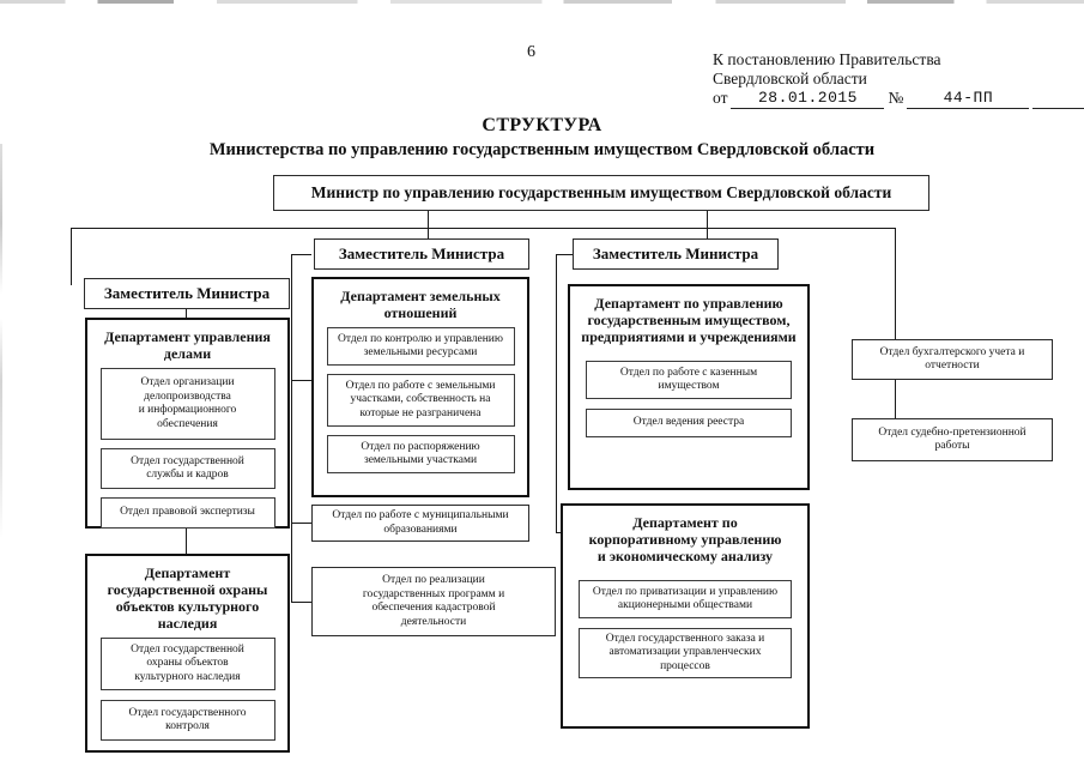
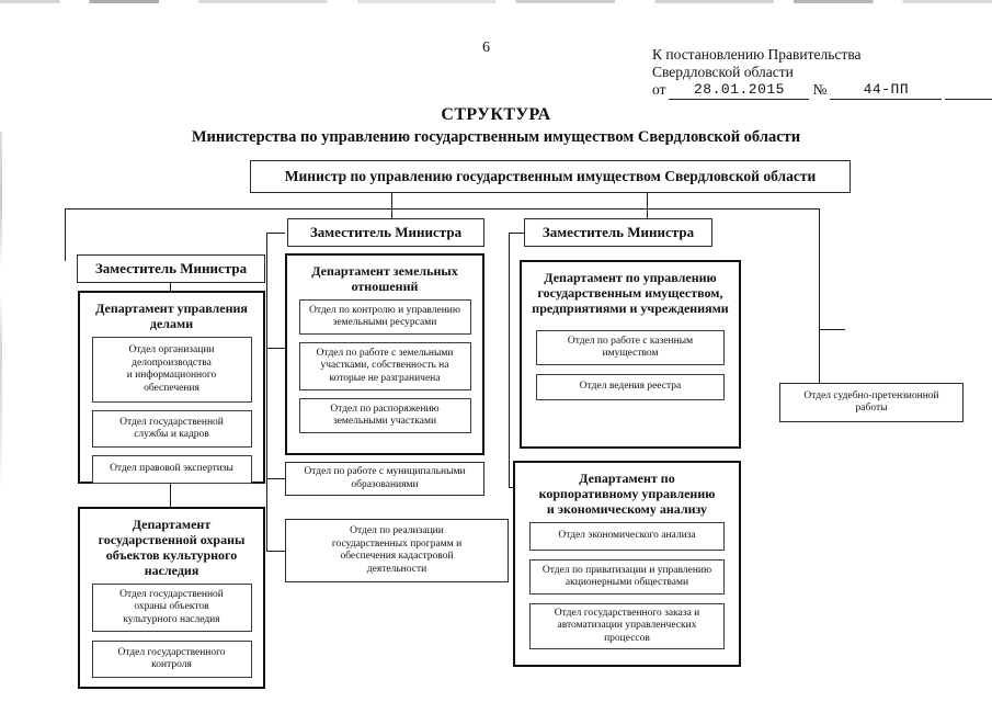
  6
  К постановлению Правительства
  Свердловской области
  от
  28.01.2015
  №
  44-ПП
  СТРУКТУРА
  Министерства по управлению государственным имуществом Свердловской области
  Министр по управлению государственным имуществом Свердловской области
  Заместитель Министра
  Заместитель Министра
  Заместитель Министра
  Департамент управления
  делами
  Отдел организации
  делопроизводства
  и информационного
  обеспечения
  Отдел государственной
  службы и кадров
  Отдел правовой экспертизы
  Департамент
  государственной охраны
  объектов культурного
  наследия
  Отдел государственной
  охраны объектов
  культурного наследия
  Отдел государственного
  контроля
  Департамент земельных
  отношений
  Отдел по контролю и управлению
  земельными ресурсами
  Отдел по работе с земельными
  участками, собственность на
  которые не разграничена
  Отдел по распоряжению
  земельными участками
  Департамент по управлению
  государственным имуществом,
  предприятиями и учреждениями
  Отдел по работе с казенным
  имуществом
  Отдел ведения реестра
  Департамент по
  корпоративному управлению
  и экономическому анализу
+ Отдел экономического анализа
  Отдел по приватизации и управлению
  акционерными обществами
  Отдел государственного заказа и
  автоматизации управленческих
  процессов
  Отдел по работе с муниципальными
  образованиями
  Отдел по реализации
  государственных программ и
  обеспечения кадастровой
  деятельности
- Отдел бухгалтерского учета и
- отчетности
  Отдел судебно-претензионной
  работы
